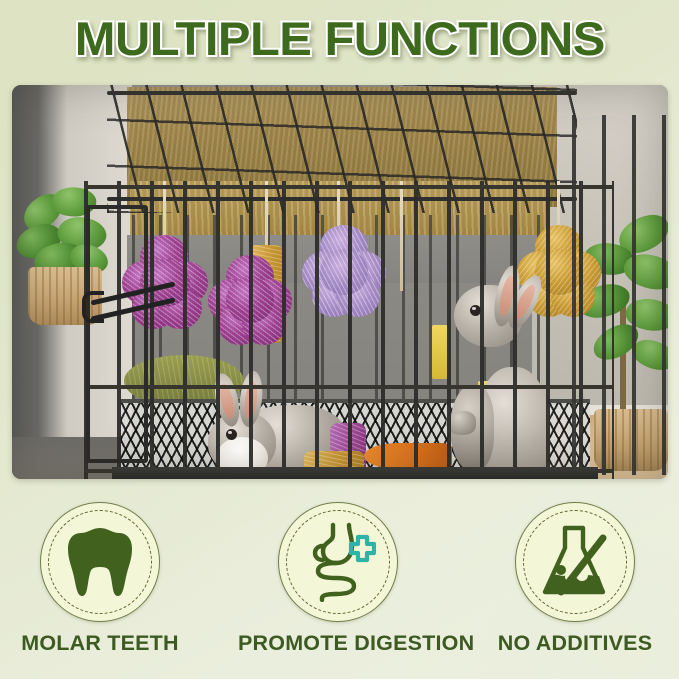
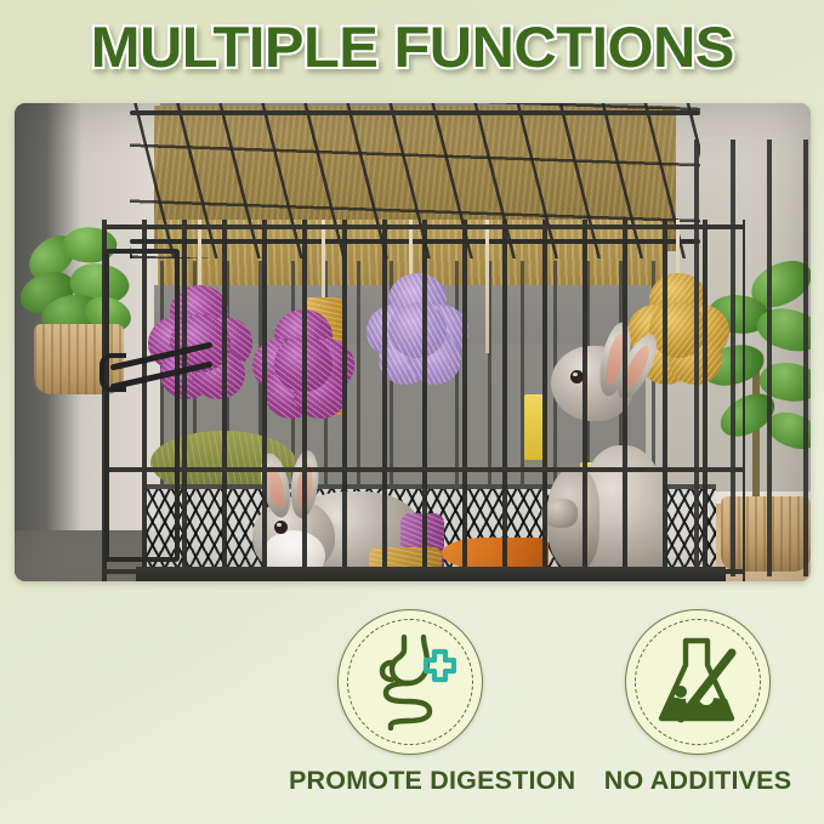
  MULTIPLE FUNCTIONS
- MOLAR TEETH
  PROMOTE DIGESTION
  NO ADDITIVES
